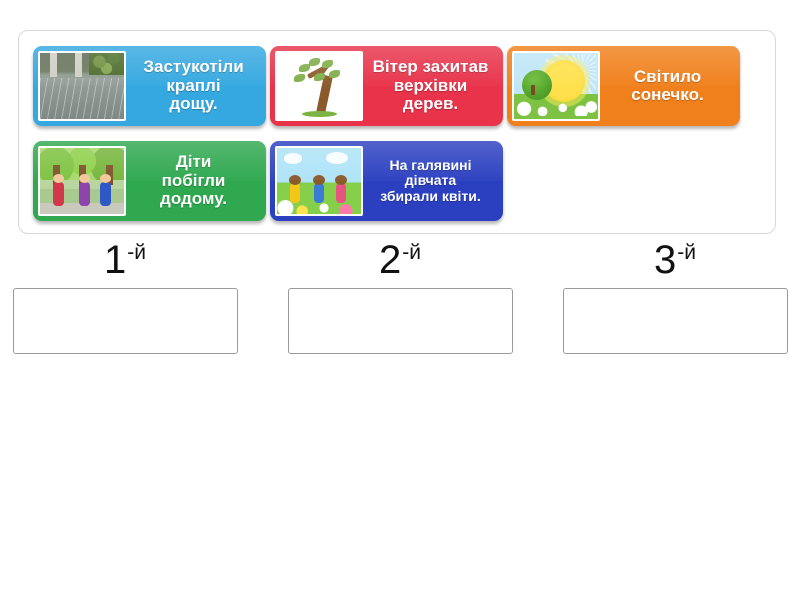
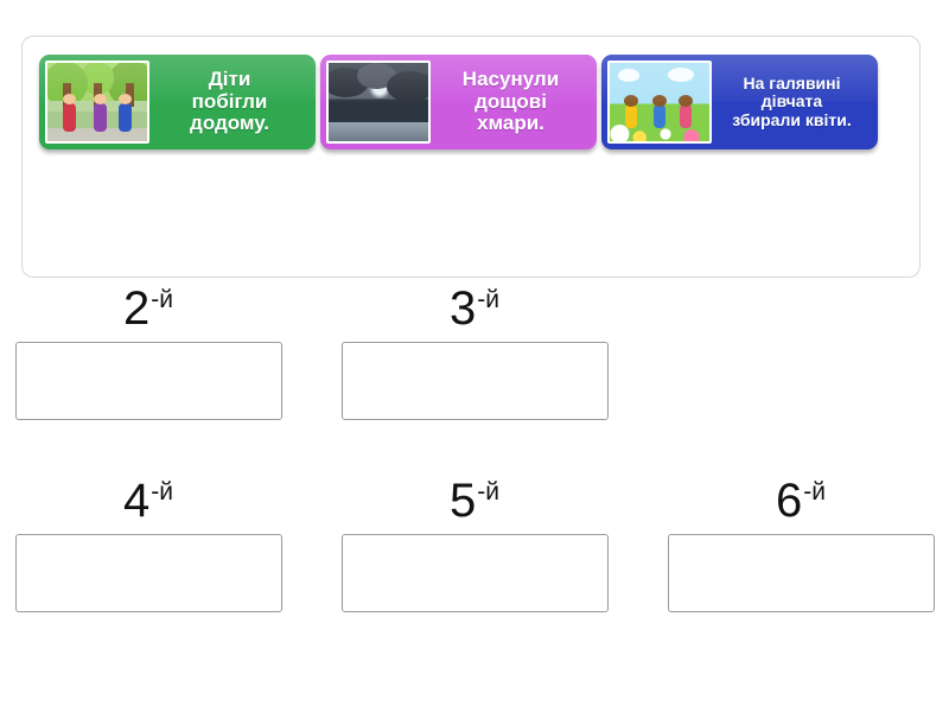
- дощу.
- дерев.
- сонечко.
  додому.
+ хмари.
  збирали квіти.
- 1-й
  2-й
  3-й
+ 4-й
+ 5-й
+ 6-й
